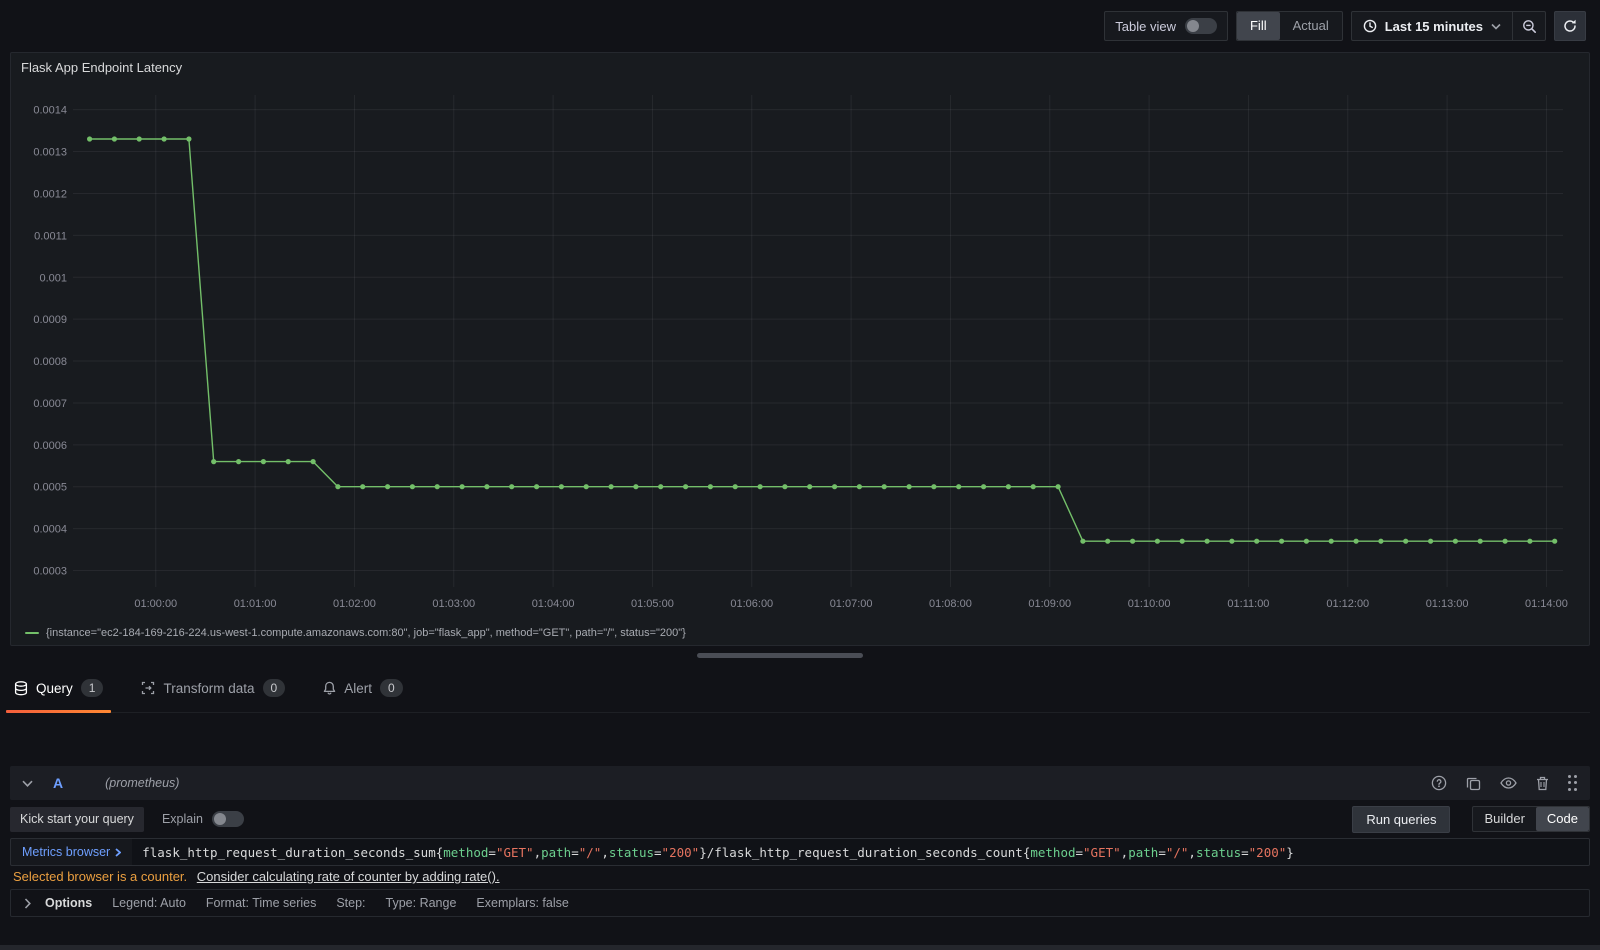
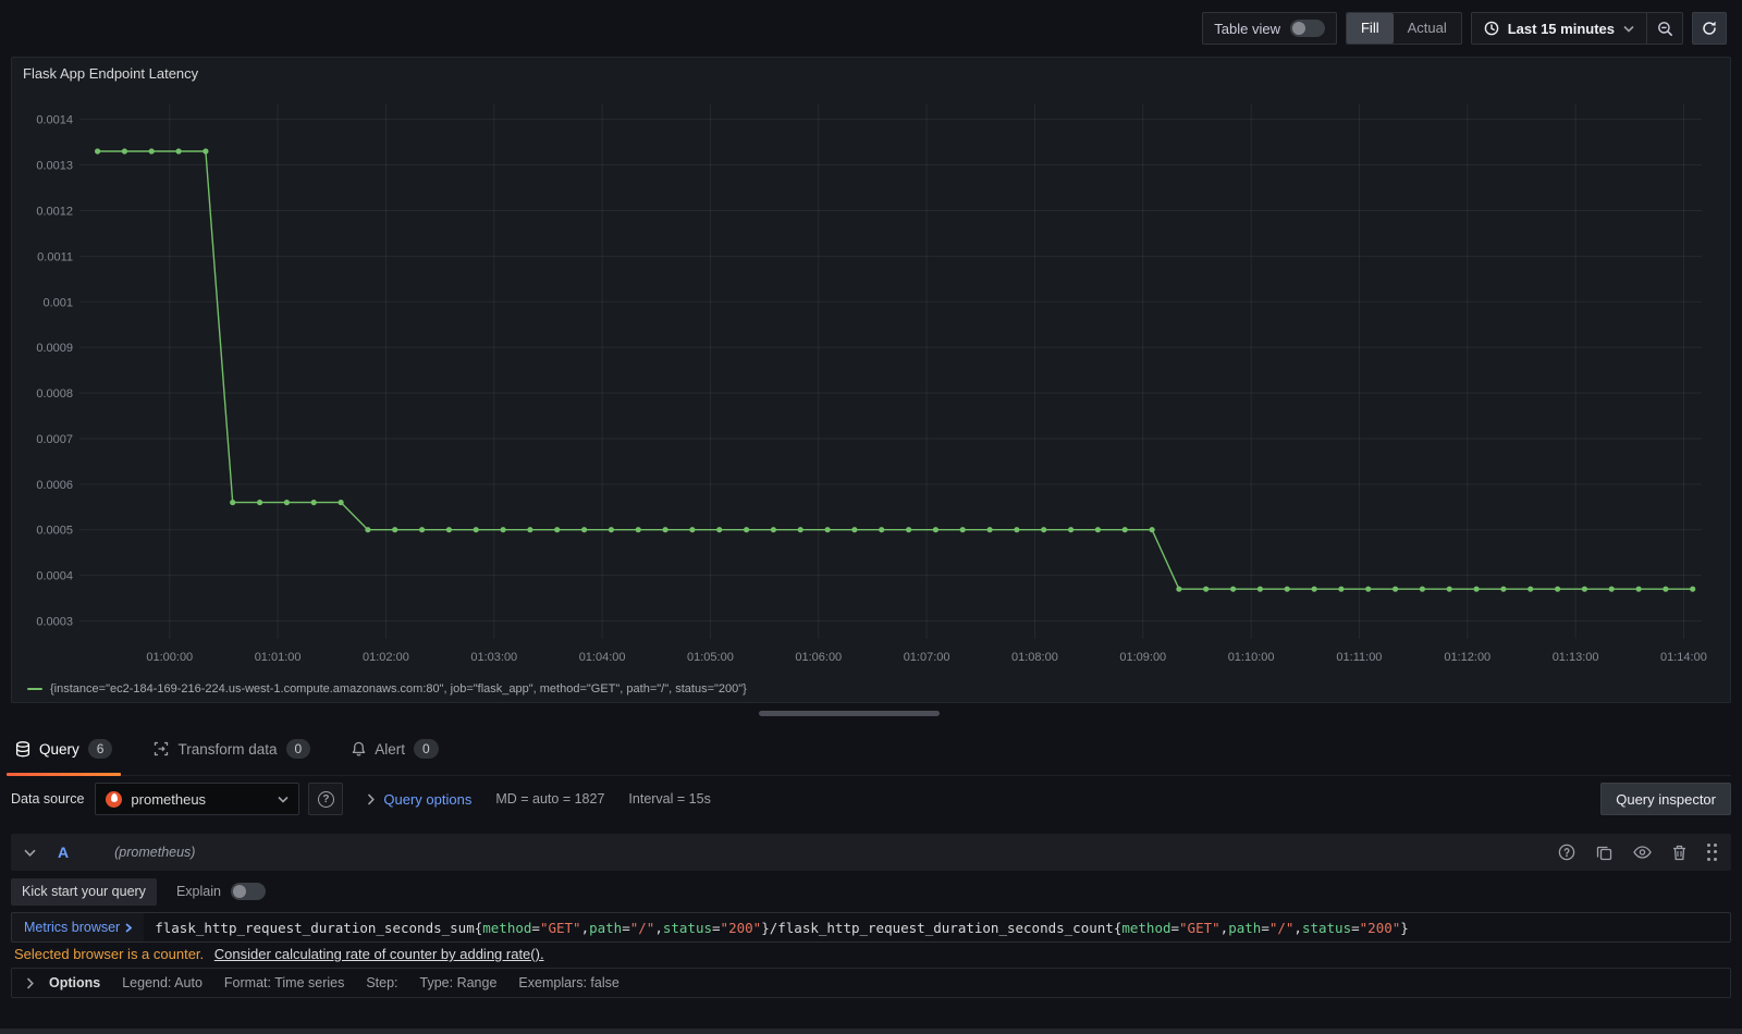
  Table view
  Fill
  Actual
  Last 15 minutes
  Flask App Endpoint Latency
  0.0014
  0.0013
  0.0012
  0.0011
  0.001
  0.0009
  0.0008
  0.0007
  0.0006
  0.0005
  0.0004
  0.0003
  01:00:00
  01:01:00
  01:02:00
  01:03:00
  01:04:00
  01:05:00
  01:06:00
  01:07:00
  01:08:00
  01:09:00
  01:10:00
  01:11:00
  01:12:00
  01:13:00
  01:14:00
  {instance="ec2-184-169-216-224.us-west-1.compute.amazonaws.com:80", job="flask_app", method="GET", path="/", status="200"}
  Query
- 1
+ 6
  Transform data
  0
  Alert
  0
+ Data source
+ prometheus
+ ?
+ Query options
+ MD = auto = 1827
+ Interval = 15s
+ Query inspector
  A
  (prometheus)
  Kick start your query
  Explain
- Run queries
- Builder
- Code
  Metrics browser
  flask_http_request_duration_seconds_sum
  {
  method
  =
  "GET"
  ,
  path
  =
  "/"
  ,
  status
  =
  "200"
  }
  /
  flask_http_request_duration_seconds_count
  {
  method
  =
  "GET"
  ,
  path
  =
  "/"
  ,
  status
  =
  "200"
  }
  Selected browser is a counter. Consider calculating rate of counter by adding rate().
  Options
  Legend: Auto
  Format: Time series
  Step:
  Type: Range
  Exemplars: false
